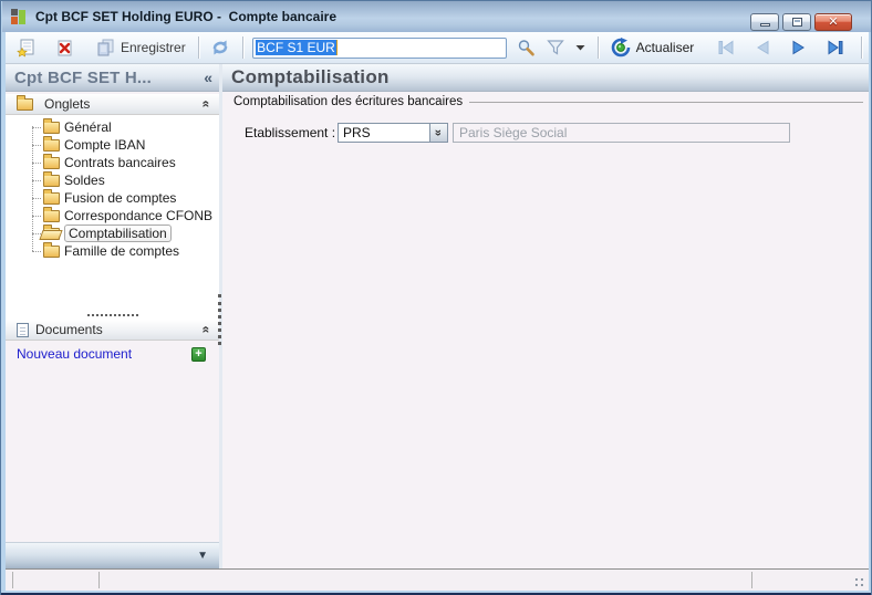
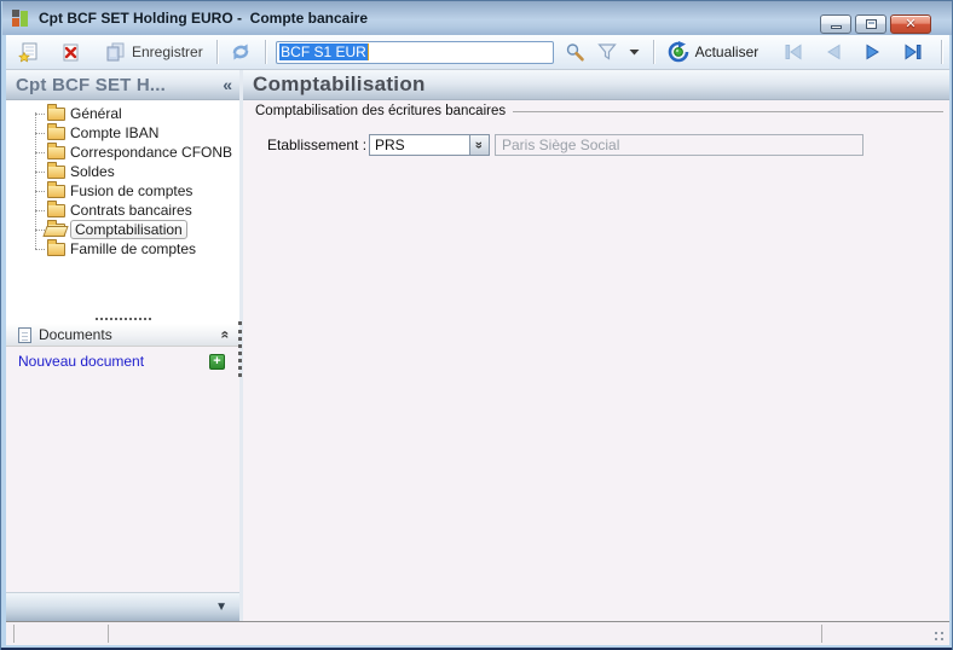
  Cpt BCF SET Holding EURO - Compte bancaire
  ✕
  Enregistrer
  BCF S1 EUR
  Actualiser
  Cpt BCF SET H...
  «
- Onglets
  Général
  Compte IBAN
- Contrats bancaires
+ Correspondance CFONB
  Soldes
  Fusion de comptes
- Correspondance CFONB
+ Contrats bancaires
  Comptabilisation
  Famille de comptes
  Documents
  Nouveau document
  +
  ▼
  Comptabilisation
  Comptabilisation des écritures bancaires
  Etablissement :
  PRS
  Paris Siège Social
